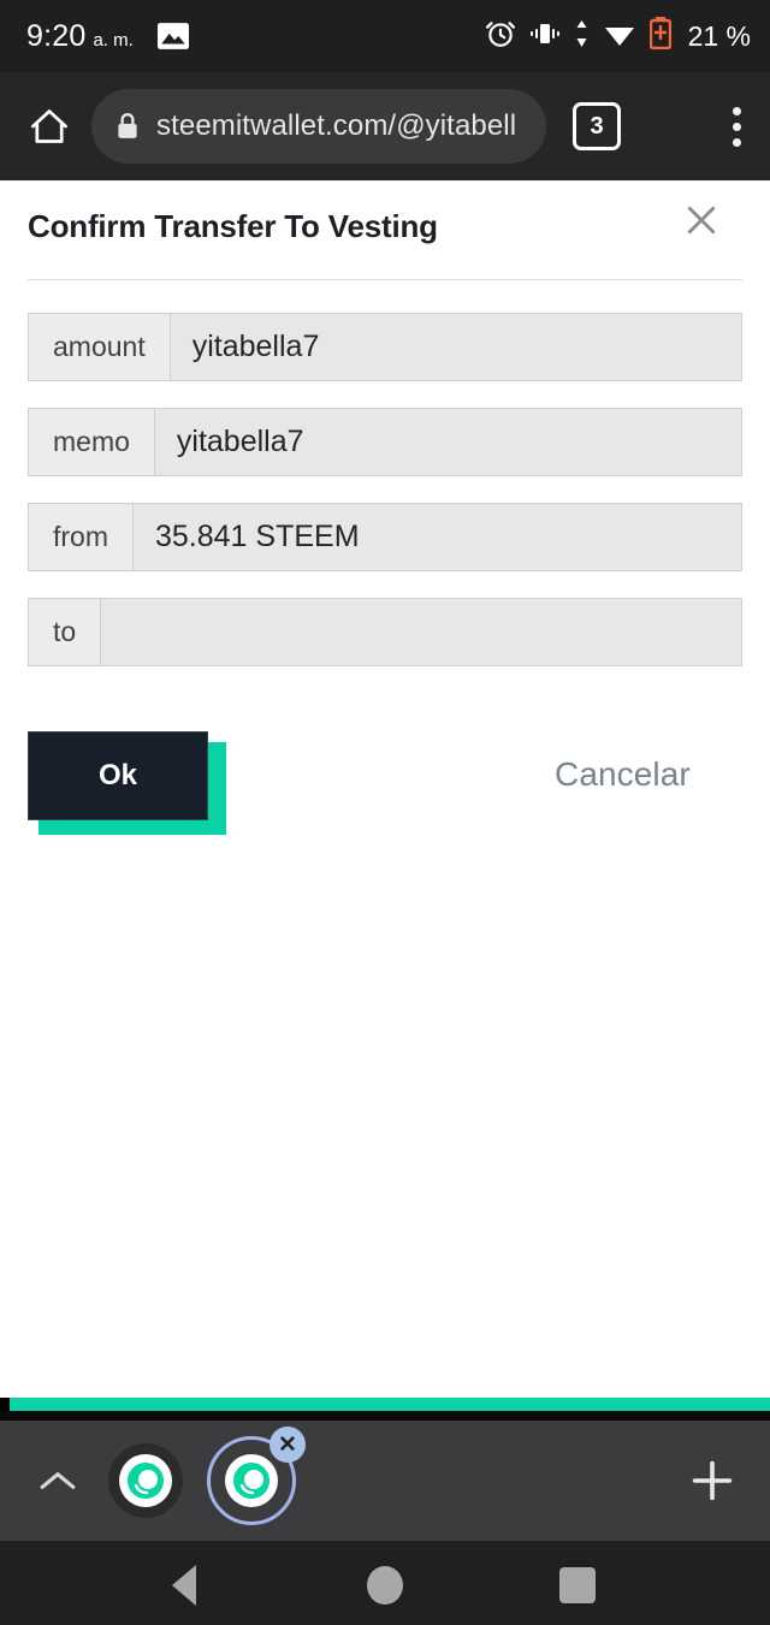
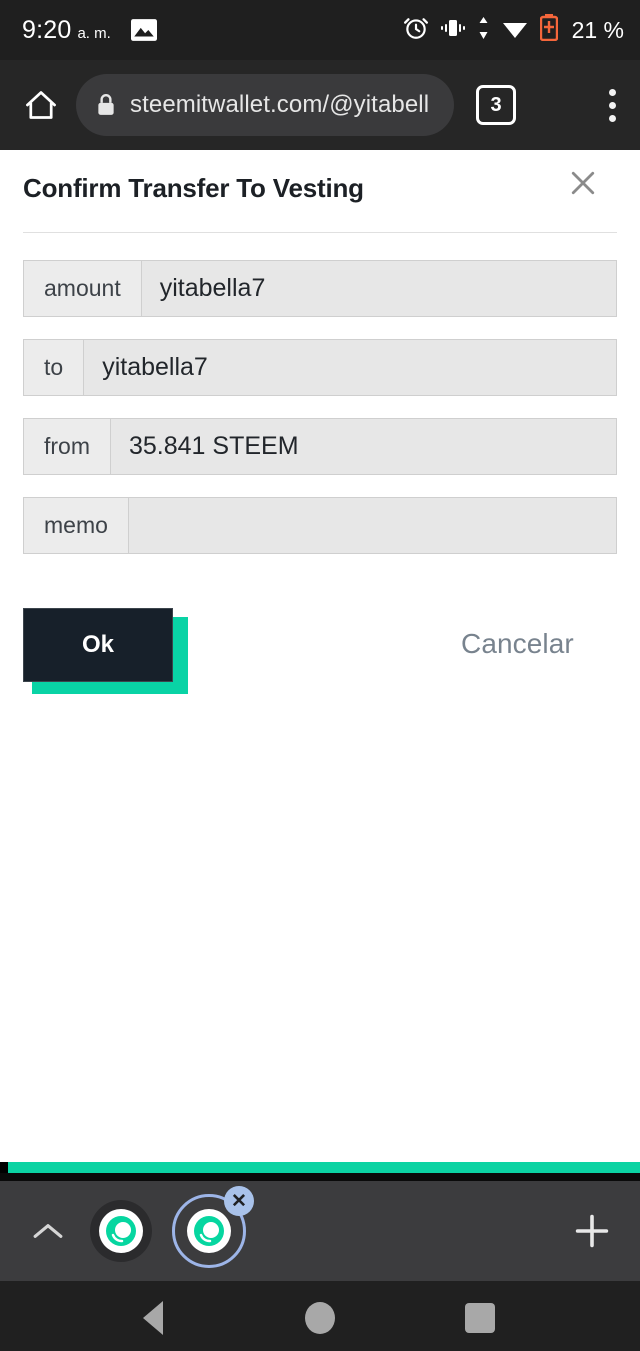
  9:20
  a. m.
  21 %
  steemitwallet.com/@yitabell
  3
  Confirm Transfer To Vesting
  amount
  yitabella7
- memo
+ to
  yitabella7
  from
  35.841 STEEM
- to
+ memo
  Ok
  Cancelar
  ✕
